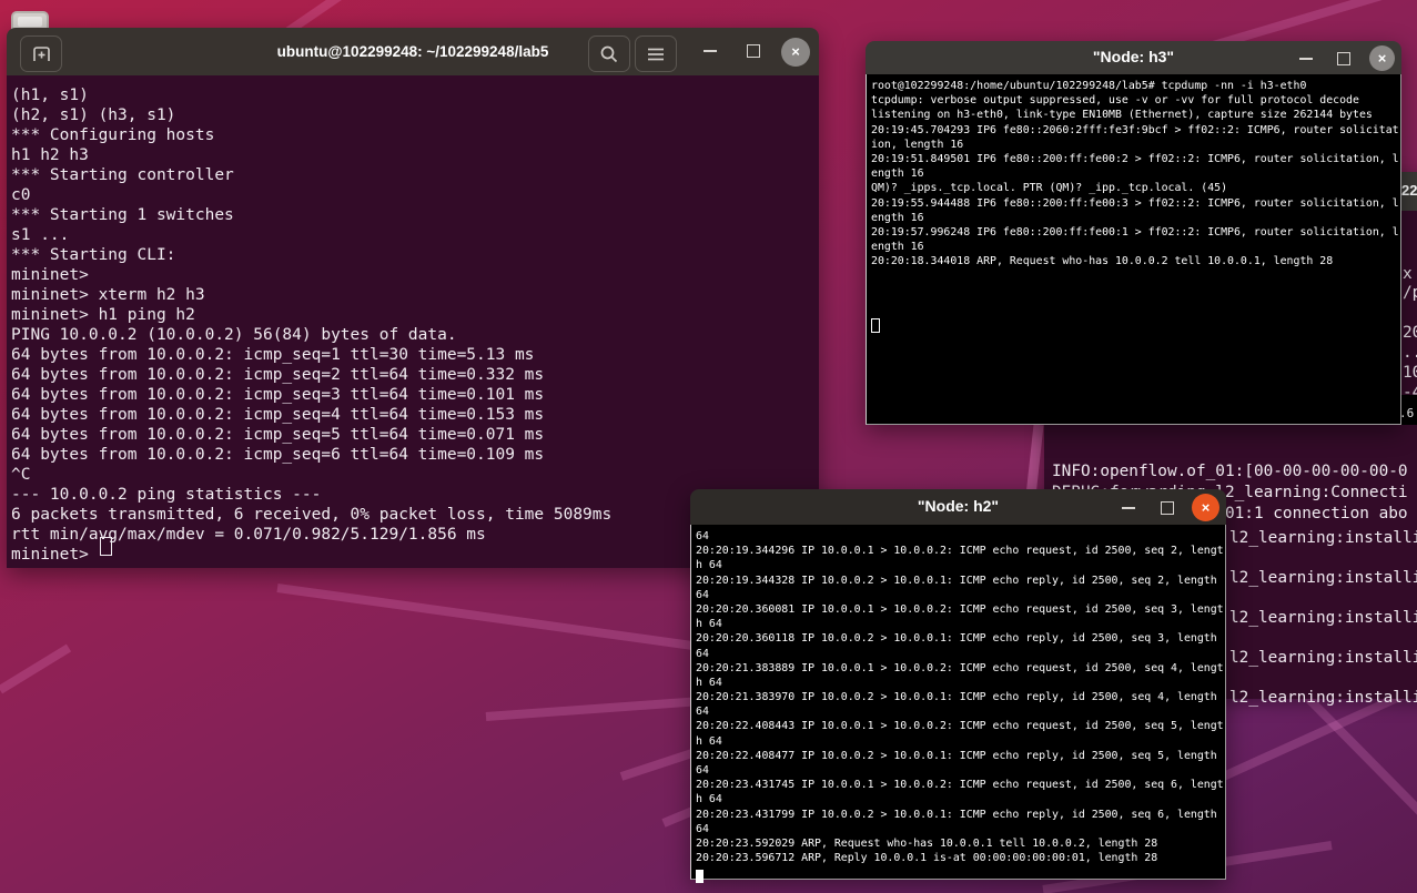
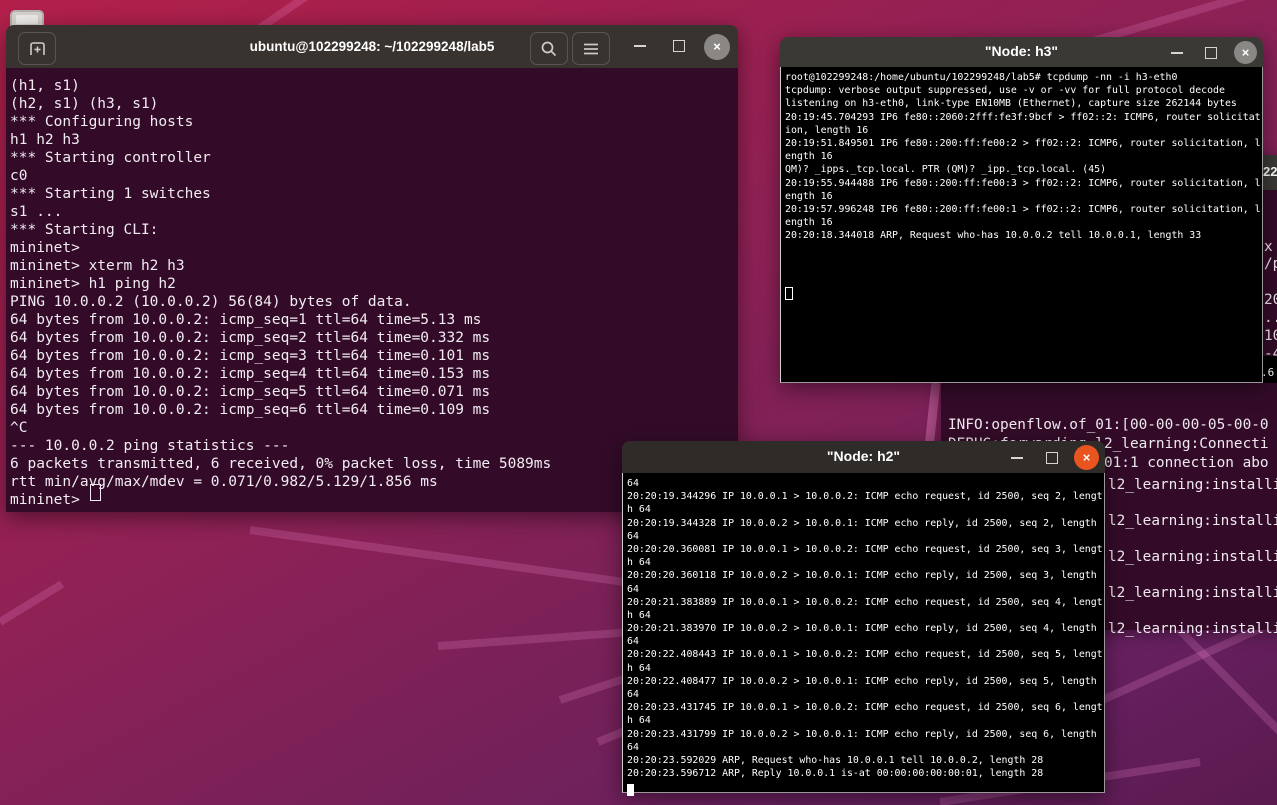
  22
- INFO:openflow.of_01:[00-00-00-00-00-0
+ INFO:openflow.of_01:[00-00-00-05-00-0
  l2_learning:install
  l2_learning:install
  l2_learning:install
  l2_learning:install
  l2_learning:install
  x
  .6
  ubuntu@102299248: ~/102299248/lab5
  ×
  (h1, s1)
  (h2, s1) (h3, s1)
  *** Configuring hosts
  h1 h2 h3
  *** Starting controller
  c0
  *** Starting 1 switches
  s1 ...
  *** Starting CLI:
  mininet>
  mininet> xterm h2 h3
  mininet> h1 ping h2
  PING 10.0.0.2 (10.0.0.2) 56(84) bytes of data.
- 64 bytes from 10.0.0.2: icmp_seq=1 ttl=30 time=5.13 ms
+ 64 bytes from 10.0.0.2: icmp_seq=1 ttl=64 time=5.13 ms
  64 bytes from 10.0.0.2: icmp_seq=2 ttl=64 time=0.332 ms
  64 bytes from 10.0.0.2: icmp_seq=3 ttl=64 time=0.101 ms
  64 bytes from 10.0.0.2: icmp_seq=4 ttl=64 time=0.153 ms
  64 bytes from 10.0.0.2: icmp_seq=5 ttl=64 time=0.071 ms
  64 bytes from 10.0.0.2: icmp_seq=6 ttl=64 time=0.109 ms
  ^C
  --- 10.0.0.2 ping statistics ---
  6 packets transmitted, 6 received, 0% packet loss, time 5089ms
  rtt min/avg/max/mdev = 0.071/0.982/5.129/1.856 ms
  mininet>
  "Node: h3"
  ×
  root@102299248:/home/ubuntu/102299248/lab5# tcpdump -nn -i h3-eth0
  tcpdump: verbose output suppressed, use -v or -vv for full protocol decode
  listening on h3-eth0, link-type EN10MB (Ethernet), capture size 262144 bytes
  20:19:45.704293 IP6 fe80::2060:2fff:fe3f:9bcf > ff02::2: ICMP6, router solicitat
  ion, length 16
  20:19:51.849501 IP6 fe80::200:ff:fe00:2 > ff02::2: ICMP6, router solicitation, l
  ength 16
  QM)? _ipps._tcp.local. PTR (QM)? _ipp._tcp.local. (45)
  20:19:55.944488 IP6 fe80::200:ff:fe00:3 > ff02::2: ICMP6, router solicitation, l
  ength 16
  20:19:57.996248 IP6 fe80::200:ff:fe00:1 > ff02::2: ICMP6, router solicitation, l
  ength 16
- 20:20:18.344018 ARP, Request who-has 10.0.0.2 tell 10.0.0.1, length 28
+ 20:20:18.344018 ARP, Request who-has 10.0.0.2 tell 10.0.0.1, length 33
  "Node: h2"
  ×
  64
  20:20:19.344296 IP 10.0.0.1 > 10.0.0.2: ICMP echo request, id 2500, seq 2, lengt
  h 64
  20:20:19.344328 IP 10.0.0.2 > 10.0.0.1: ICMP echo reply, id 2500, seq 2, length
  64
  20:20:20.360081 IP 10.0.0.1 > 10.0.0.2: ICMP echo request, id 2500, seq 3, lengt
  h 64
  20:20:20.360118 IP 10.0.0.2 > 10.0.0.1: ICMP echo reply, id 2500, seq 3, length
  64
  20:20:21.383889 IP 10.0.0.1 > 10.0.0.2: ICMP echo request, id 2500, seq 4, lengt
  h 64
  20:20:21.383970 IP 10.0.0.2 > 10.0.0.1: ICMP echo reply, id 2500, seq 4, length
  64
  20:20:22.408443 IP 10.0.0.1 > 10.0.0.2: ICMP echo request, id 2500, seq 5, lengt
  h 64
  20:20:22.408477 IP 10.0.0.2 > 10.0.0.1: ICMP echo reply, id 2500, seq 5, length
  64
  20:20:23.431745 IP 10.0.0.1 > 10.0.0.2: ICMP echo request, id 2500, seq 6, lengt
  h 64
  20:20:23.431799 IP 10.0.0.2 > 10.0.0.1: ICMP echo reply, id 2500, seq 6, length
  64
  20:20:23.592029 ARP, Request who-has 10.0.0.1 tell 10.0.0.2, length 28
  20:20:23.596712 ARP, Reply 10.0.0.1 is-at 00:00:00:00:00:01, length 28
